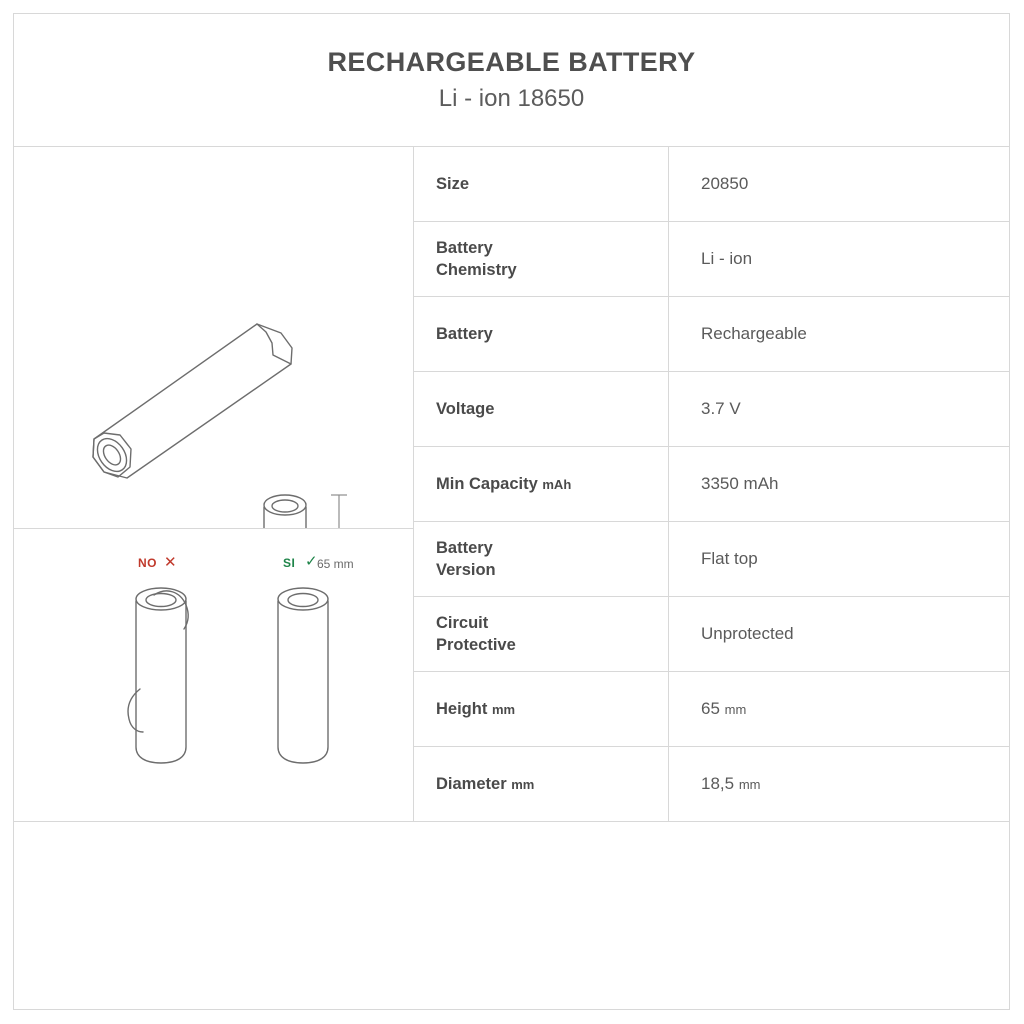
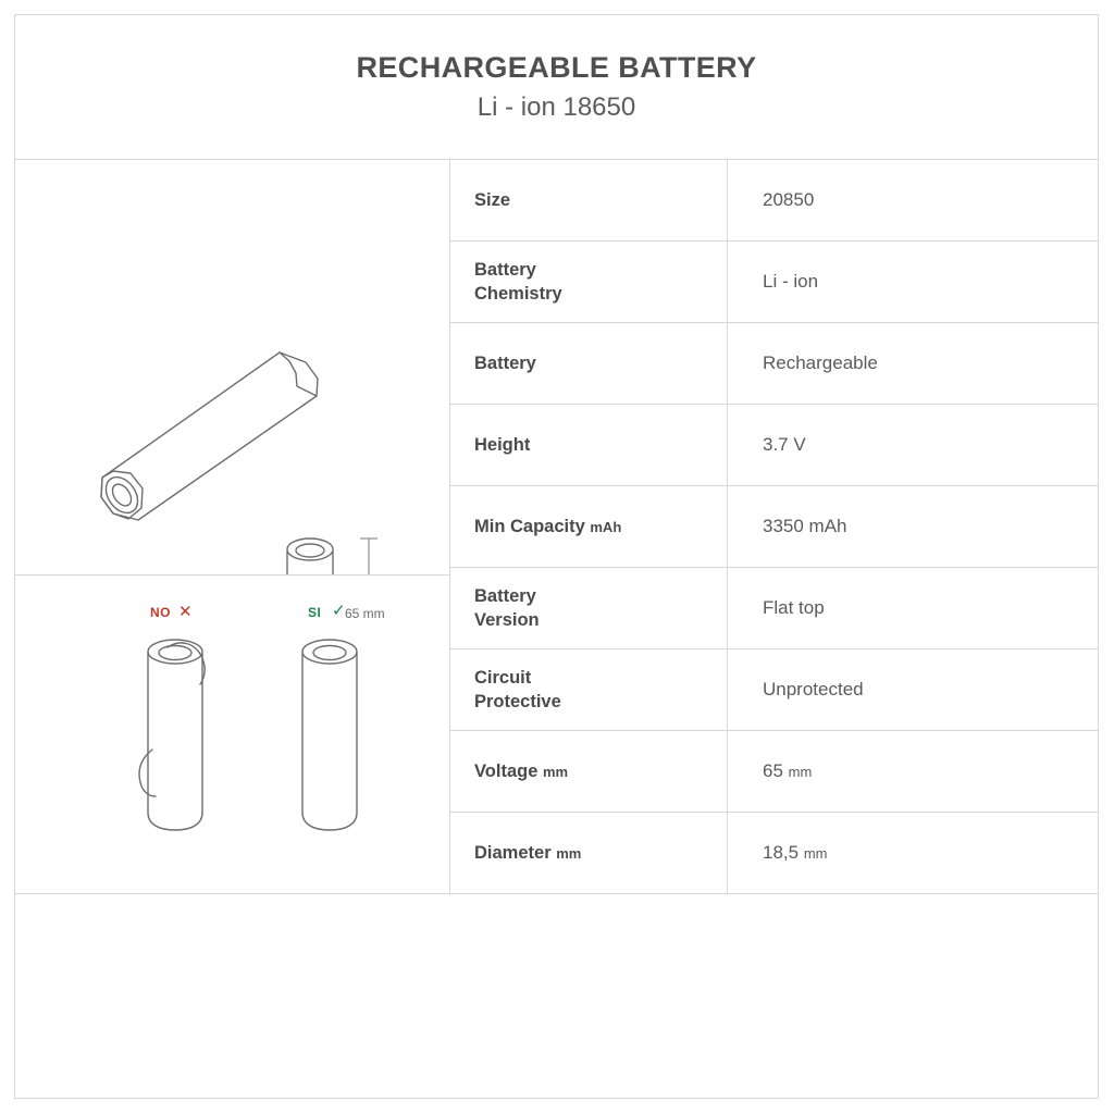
  RECHARGEABLE BATTERY
  Li - ion 18650
  65 mm
  NO
  ✕
  SI
  ✓
  Size	20850
  Battery Chemistry	Li - ion
  Battery	Rechargeable
- Voltage	3.7 V
+ Height	3.7 V
  Min Capacity mAh	3350 mAh
  Battery Version	Flat top
  Circuit Protective	Unprotected
- Height mm	65 mm
+ Voltage mm	65 mm
  Diameter mm	18,5 mm
